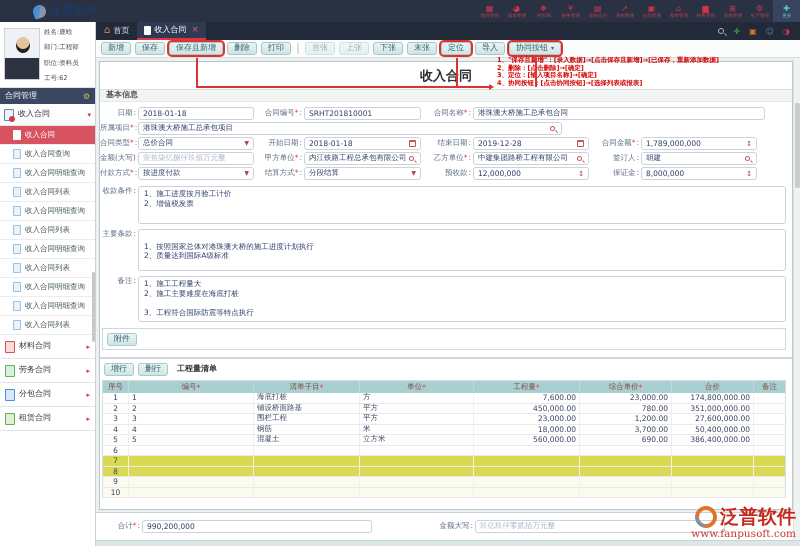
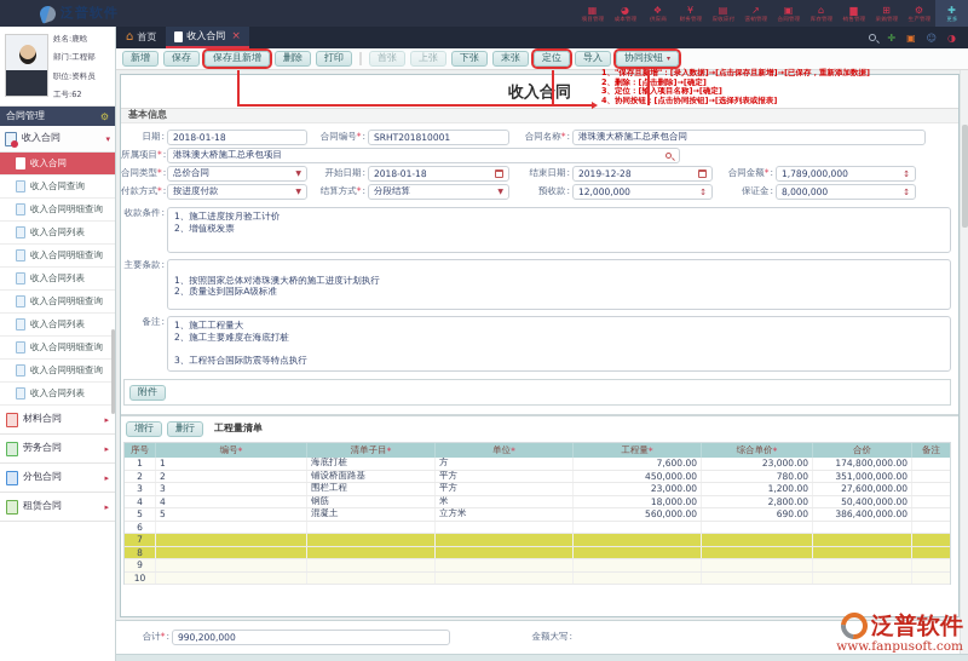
  泛普软件
  ▦
  ◕
  ❖
  ¥
  ▤
  ↗
  ▣
  ⌂
  ▆
  ⊞
  ⚙
  ✚
  姓名:鹿晗
  部门:工程部
  职位:资料员
  工号:62
  合同管理
  ⚙
  收入合同
  ▾
  收入合同
  收入合同查询
  收入合同明细查询
  收入合同列表
  收入合同明细查询
  收入合同列表
  收入合同明细查询
  收入合同列表
  收入合同明细查询
  收入合同明细查询
  收入合同列表
  材料合同
  ▸
  劳务合同
  ▸
  分包合同
  ▸
  租赁合同
  ▸
  ⌂
  首页
  收入合同
  ×
  ✛
  ▣
  ☺
  ◑
  新增
  保存
  保存且新增
  删除
  打印
  首张
  上张
  下张
  末张
  定位
  导入
  协同按钮
  收入合同
  基本信息
  日期
  2018-01-18
  合同编号*
  SRHT201810001
  合同名称*
  港珠澳大桥施工总承包合同
  所属项目*
  港珠澳大桥施工总承包项目
  合同类型*
  总价合同
  开始日期
  2018-01-18
  结束日期
  2019-12-28
  合同金额*
  1,789,000,000
  ↕
- 金额(大写)
- 壹拾柒亿捌仟玖佰万元整
- 甲方单位*
- 内江铁路工程总承包有限公司
- 乙方单位*
- 中建集团路桥工程有限公司
- 签订人
- 胡建
  付款方式*
  按进度付款
  结算方式*
  分段结算
  预收款
  12,000,000
  ↕
  保证金
  8,000,000
  ↕
  收款条件
  1、施工进度按月验工计价
  2、增值税发票
  主要条款
  1、按照国家总体对港珠澳大桥的施工进度计划执行
  2、质量达到国际A级标准
  备注
  1、施工工程量大
  2、施工主要难度在海底打桩
  3、工程符合国际防震等特点执行
  附件
  增行
  删行
  工程量清单
  序号
  编号
  *
  清单子目
  *
  单位
  *
  工程量
  *
  综合单价
  *
  合价
  备注
  1
  1
  海底打桩
  方
  7,600.00
  23,000.00
  174,800,000.00
  2
  2
  铺设桥面路基
  平方
  450,000.00
  780.00
  351,000,000.00
  3
  3
  围栏工程
  平方
  23,000.00
  1,200.00
  27,600,000.00
  4
  4
  钢筋
  米
  18,000.00
- 3,700.00
+ 2,800.00
  50,400,000.00
  5
  5
  混凝土
  立方米
  560,000.00
  690.00
  386,400,000.00
  6
  7
  8
  9
  10
  合计*
  990,200,000
  金额大写
- 玖亿玖仟零贰拾万元整
  1、"保存且增"：[录入数据]→[点击保存且新增]→[已保存，重新添加数据]
  2、删除：[点击删除]→[确定]
  3、定位：[输入项目名称]→[确定]
  4、协同按钮：[点击协同按钮]→[选择列表或报表]
  泛普软件
  www.fanpusoft.com
